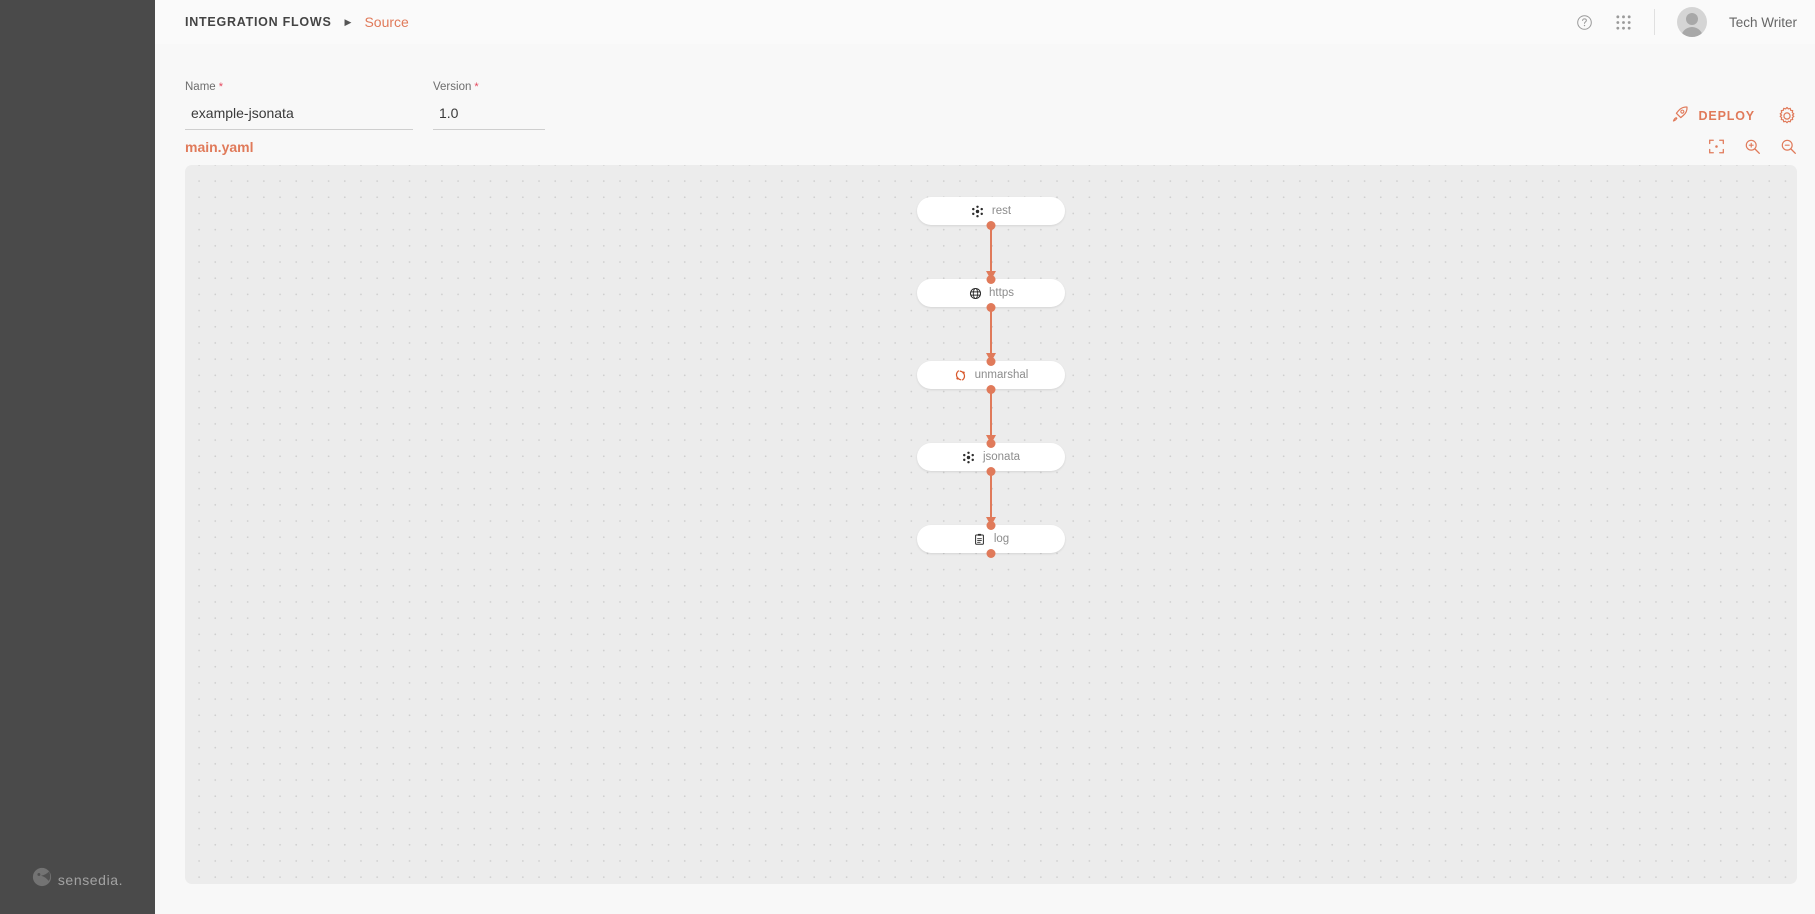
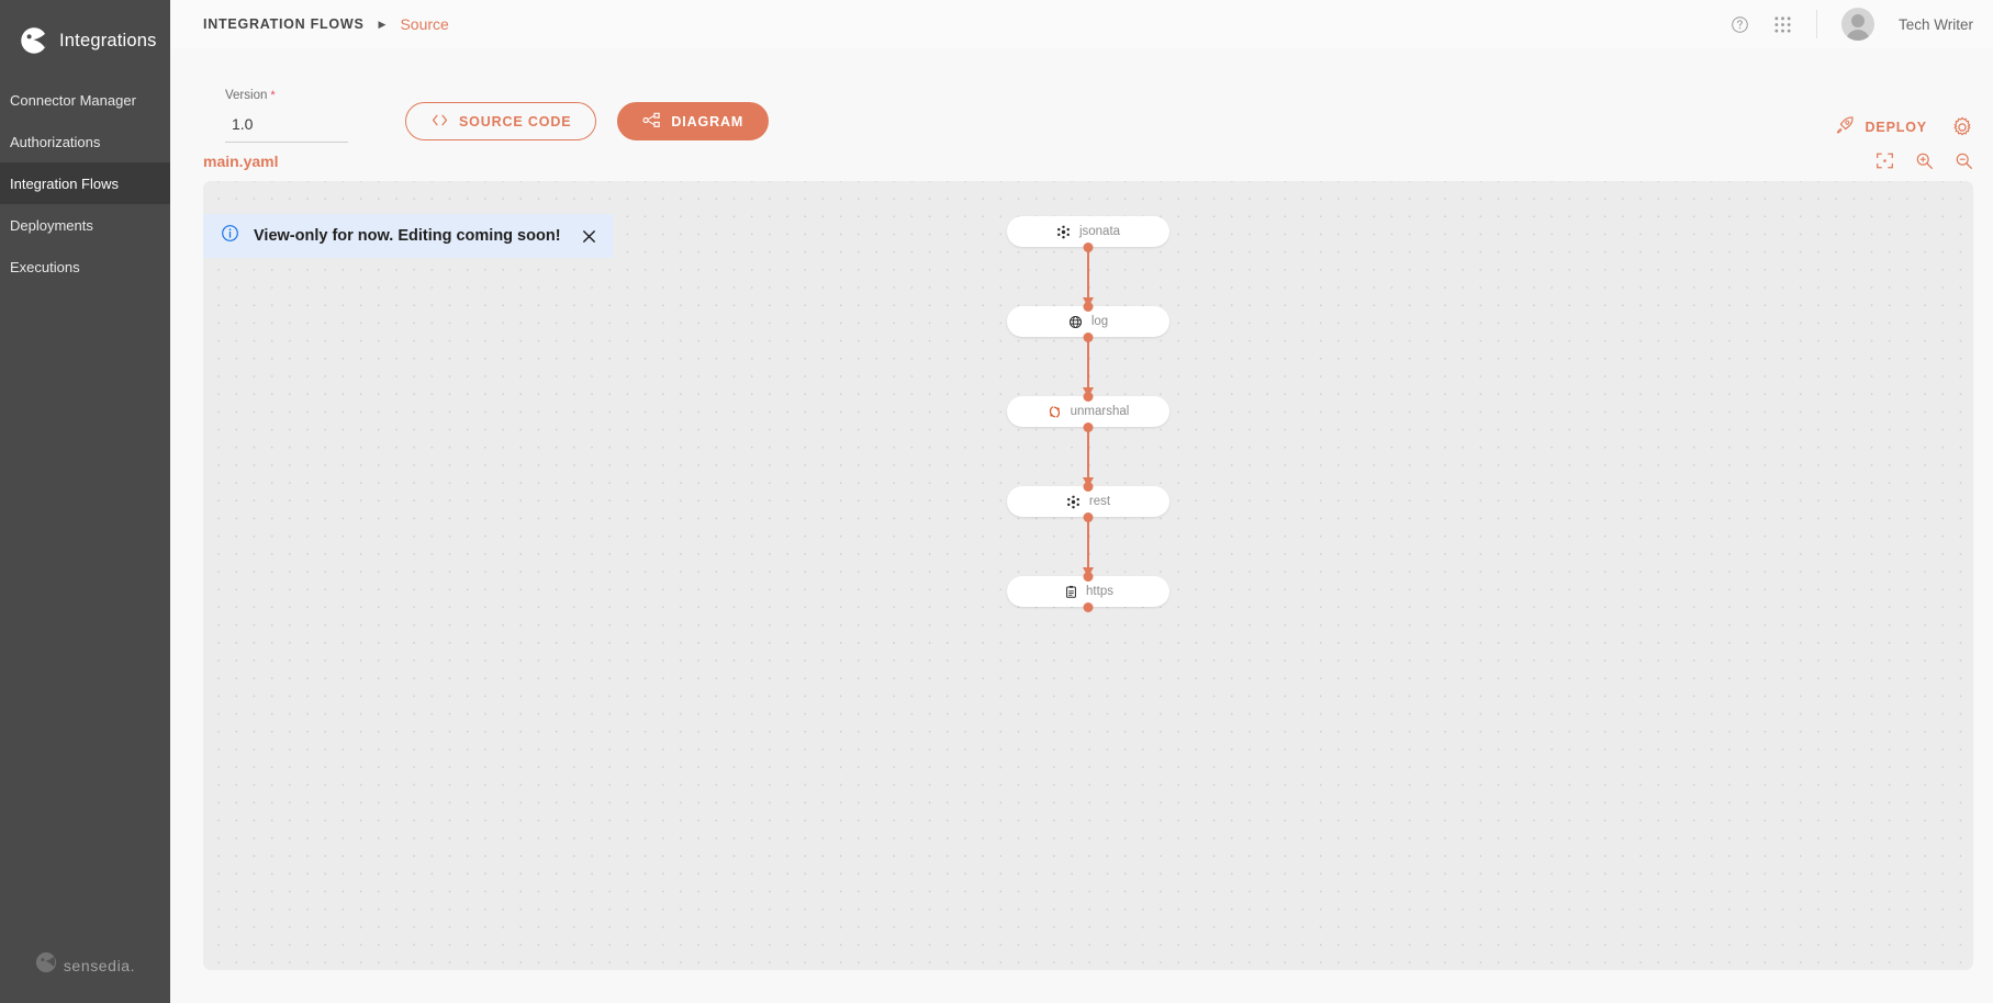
+ Integrations
+ Connector Manager
+ Authorizations
+ Integration Flows
+ Deployments
+ Executions
  sensedia.
  INTEGRATION FLOWS
  ▶
  Source
  Tech Writer
- Name *
- example-jsonata
  Version *
  1.0
+ SOURCE CODE
+ DIAGRAM
  DEPLOY
  main.yaml
+ View-only for now. Editing coming soon!
- rest
+ jsonata
- https
+ log
  unmarshal
- jsonata
+ rest
- log
+ https
